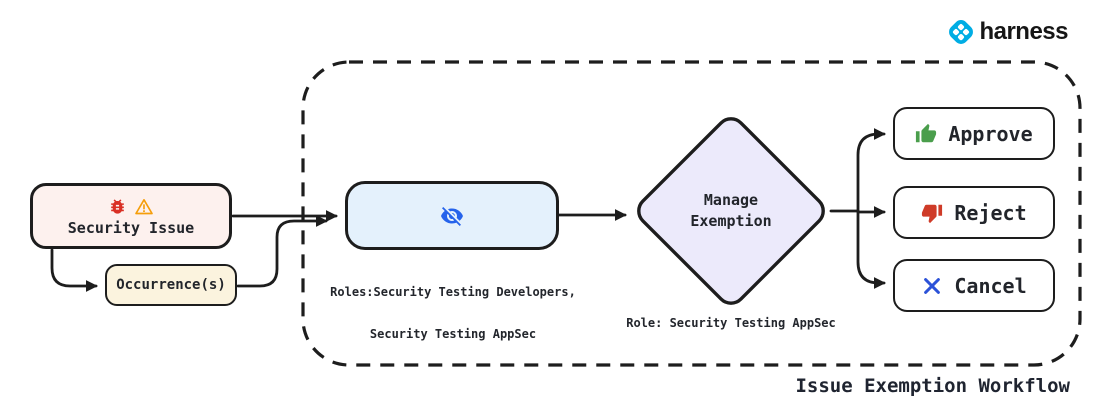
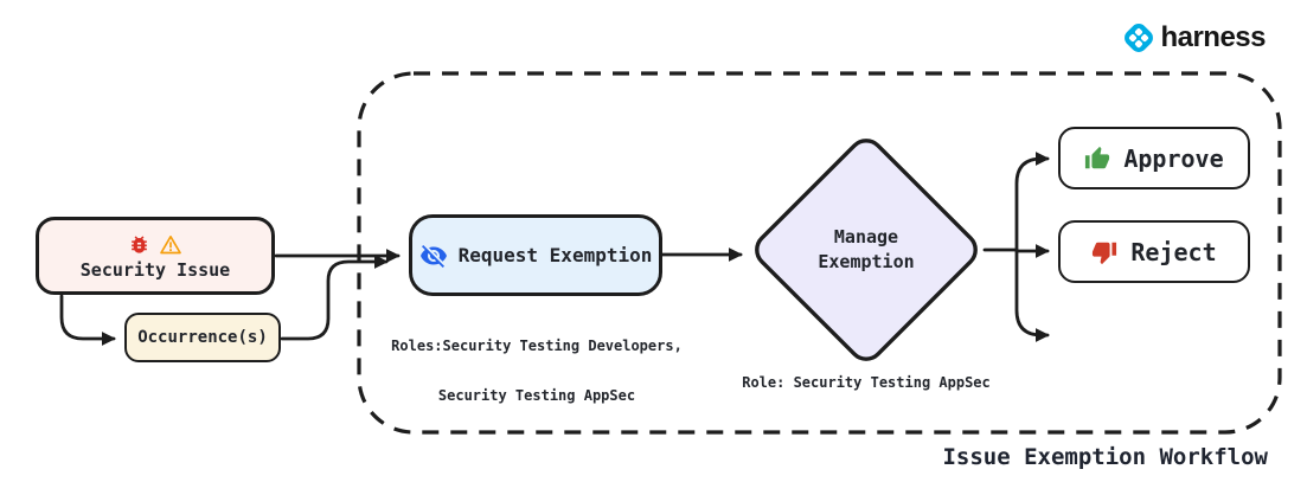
  harness
  Security Issue
  Occurrence(s)
+ Request Exemption
  Roles:Security Testing Developers,
  Security Testing AppSec
  Manage
  Exemption
  Role: Security Testing AppSec
  Approve
  Reject
- Cancel
  Issue Exemption Workflow
